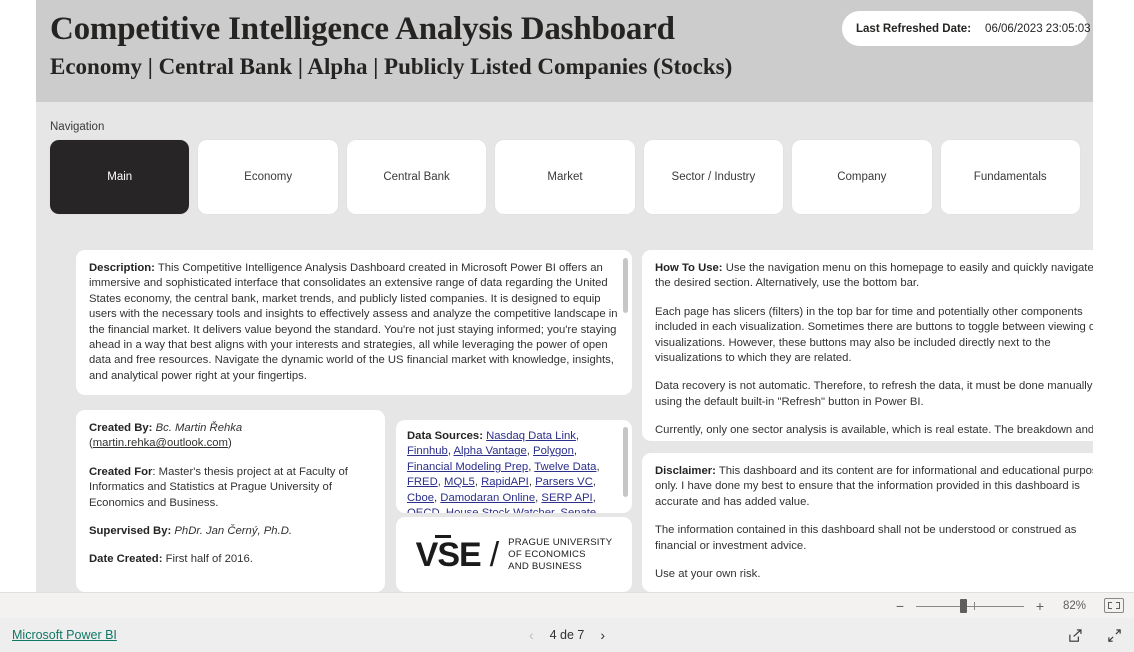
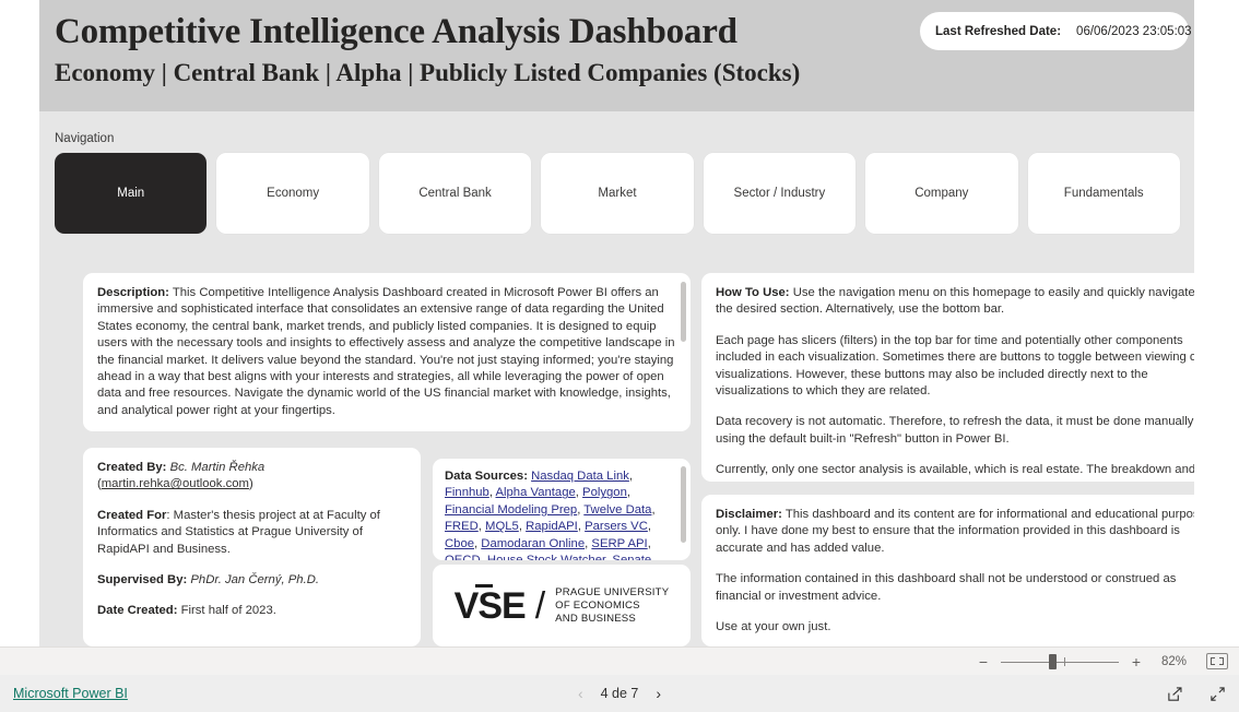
  Competitive Intelligence Analysis Dashboard
  Economy | Central Bank | Alpha | Publicly Listed Companies (Stocks)
  Last Refreshed Date:
  06/06/2023 23:05:03
  Navigation
  Main
  Economy
  Central Bank
  Market
  Sector / Industry
  Company
  Fundamentals
  Description: This Competitive Intelligence Analysis Dashboard created in Microsoft Power BI offers an immersive and sophisticated interface that consolidates an extensive range of data regarding the United States economy, the central bank, market trends, and publicly listed companies. It is designed to equip users with the necessary tools and insights to effectively assess and analyze the competitive landscape in the financial market. It delivers value beyond the standard. You're not just staying informed; you're staying ahead in a way that best aligns with your interests and strategies, all while leveraging the power of open data and free resources. Navigate the dynamic world of the US financial market with knowledge, insights, and analytical power right at your fingertips.
  How To Use: Use the navigation menu on this homepage to easily and quickly navigate the desired section. Alternatively, use the bottom bar.
  Each page has slicers (filters) in the top bar for time and potentially other components included in each visualization. Sometimes there are buttons to toggle between viewing o visualizations. However, these buttons may also be included directly next to the visualizations to which they are related.
  Data recovery is not automatic. Therefore, to refresh the data, it must be done manually using the default built-in "Refresh" button in Power BI.
  Created By: Bc. Martin Řehka
  (martin.rehka@outlook.com)
- Created For: Master's thesis project at at Faculty of Informatics and Statistics at Prague University of Economics and Business.
+ Created For: Master's thesis project at at Faculty of Informatics and Statistics at Prague University of RapidAPI and Business.
  Supervised By: PhDr. Jan Černý, Ph.D.
- Date Created: First half of 2016.
+ Date Created: First half of 2023.
  Data Sources: Nasdaq Data Link, Finnhub, Alpha Vantage, Polygon, Financial Modeling Prep, Twelve Data, FRED, MQL5, RapidAPI, Parsers VC, Cboe, Damodaran Online, SERP API,
  VSE
  /
  PRAGUE UNIVERSITY
  OF ECONOMICS
  AND BUSINESS
  Disclaimer: This dashboard and its content are for informational and educational purpo only. I have done my best to ensure that the information provided in this dashboard is accurate and has added value.
  The information contained in this dashboard shall not be understood or construed as financial or investment advice.
- Use at your own risk.
+ Use at your own just.
  −
  +
  82%
  Microsoft Power BI
  ‹
  4 de 7
  ›
